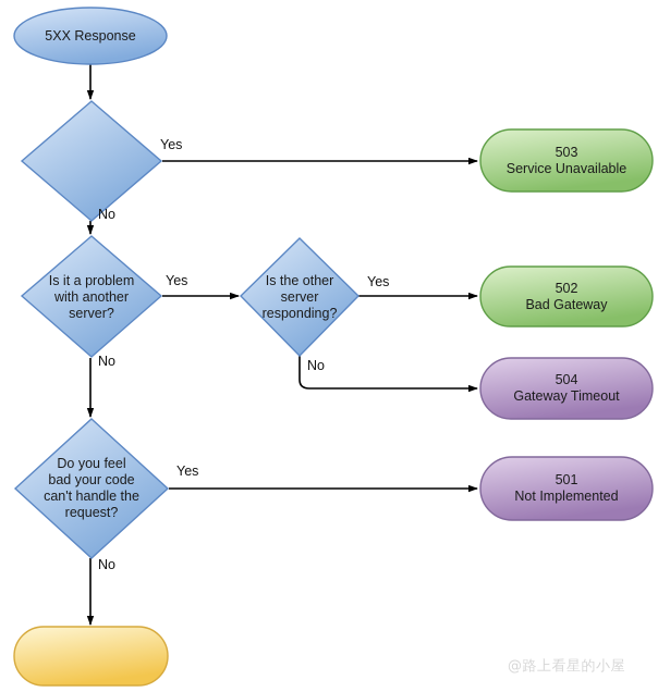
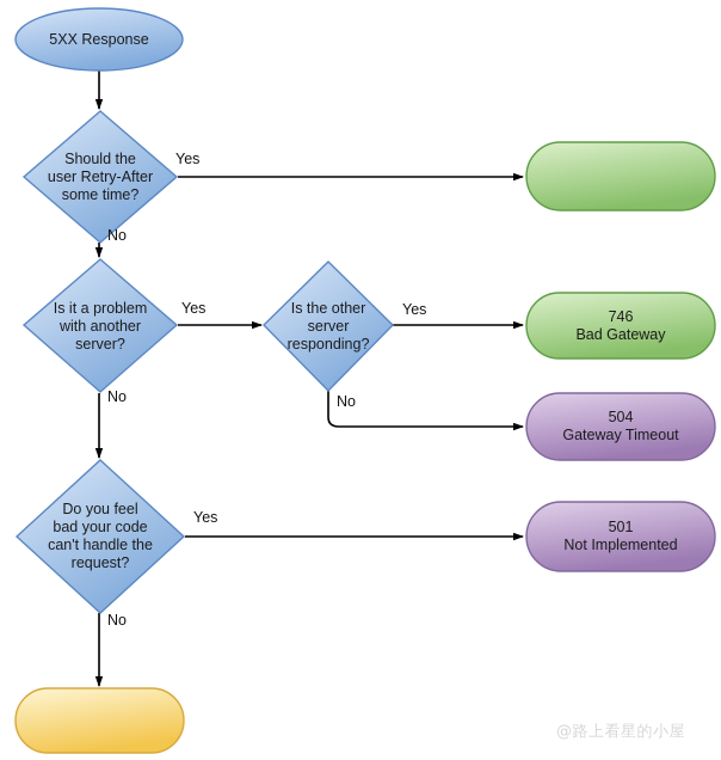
  5XX Response
+ Should the
+ user Retry-After
+ some time?
  Is it a problem
  with another
  server?
  Is the other
  server
  responding?
  Do you feel
  bad your code
  can't handle the
  request?
- 503
- Service Unavailable
- 502
+ 746
  Bad Gateway
  504
  Gateway Timeout
  501
  Not Implemented
  Yes
  No
  Yes
  No
  Yes
  No
  Yes
  No
  @路上看星的小屋
